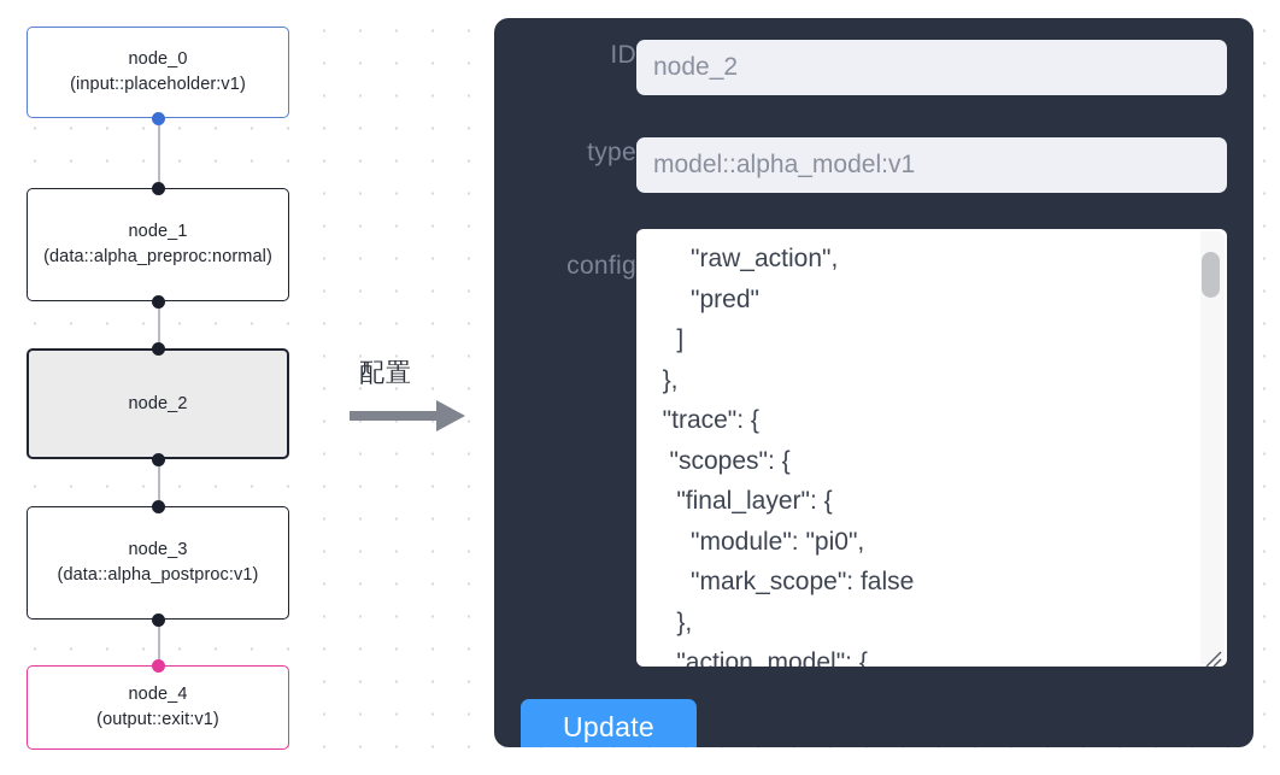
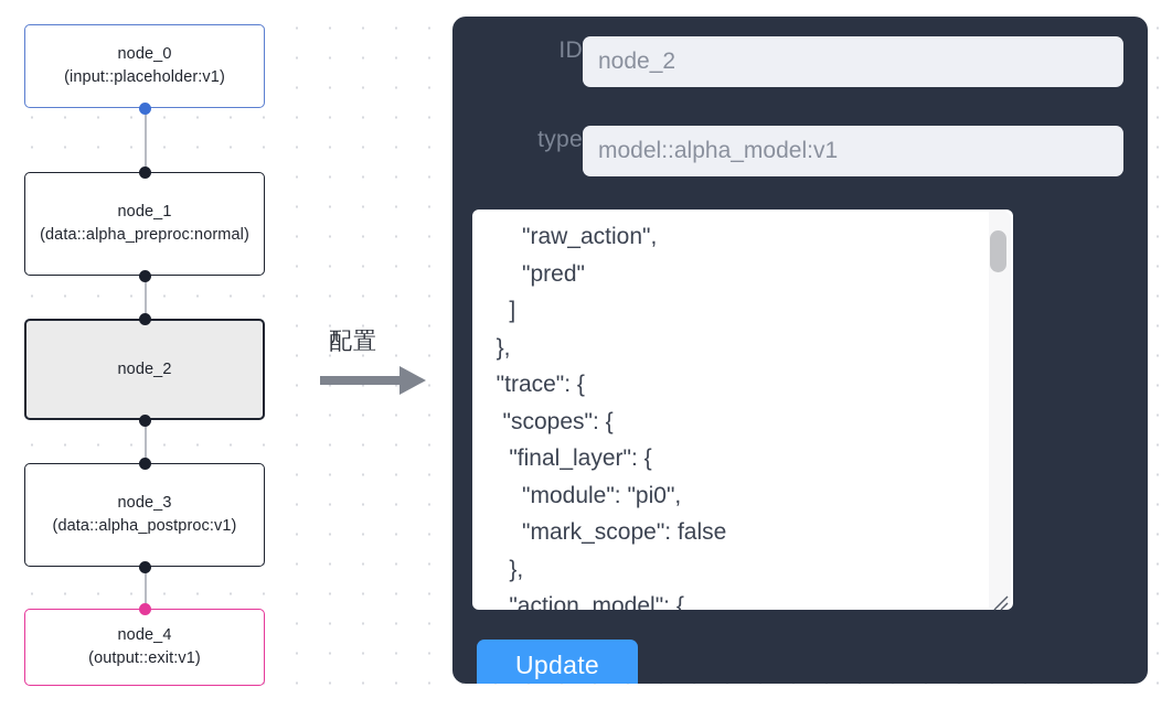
  node_0
  (input::placeholder:v1)
  node_1
  (data::alpha_preproc:normal)
  node_2
  node_3
  (data::alpha_postproc:v1)
  node_4
  (output::exit:v1)
  配置
  ID
  node_2
  type
  model::alpha_model:v1
- config
  "raw_action",
  "pred"
  ]
  },
  "trace": {
  "scopes": {
  "final_layer": {
  "module": "pi0",
  "mark_scope": false
  },
  Update
